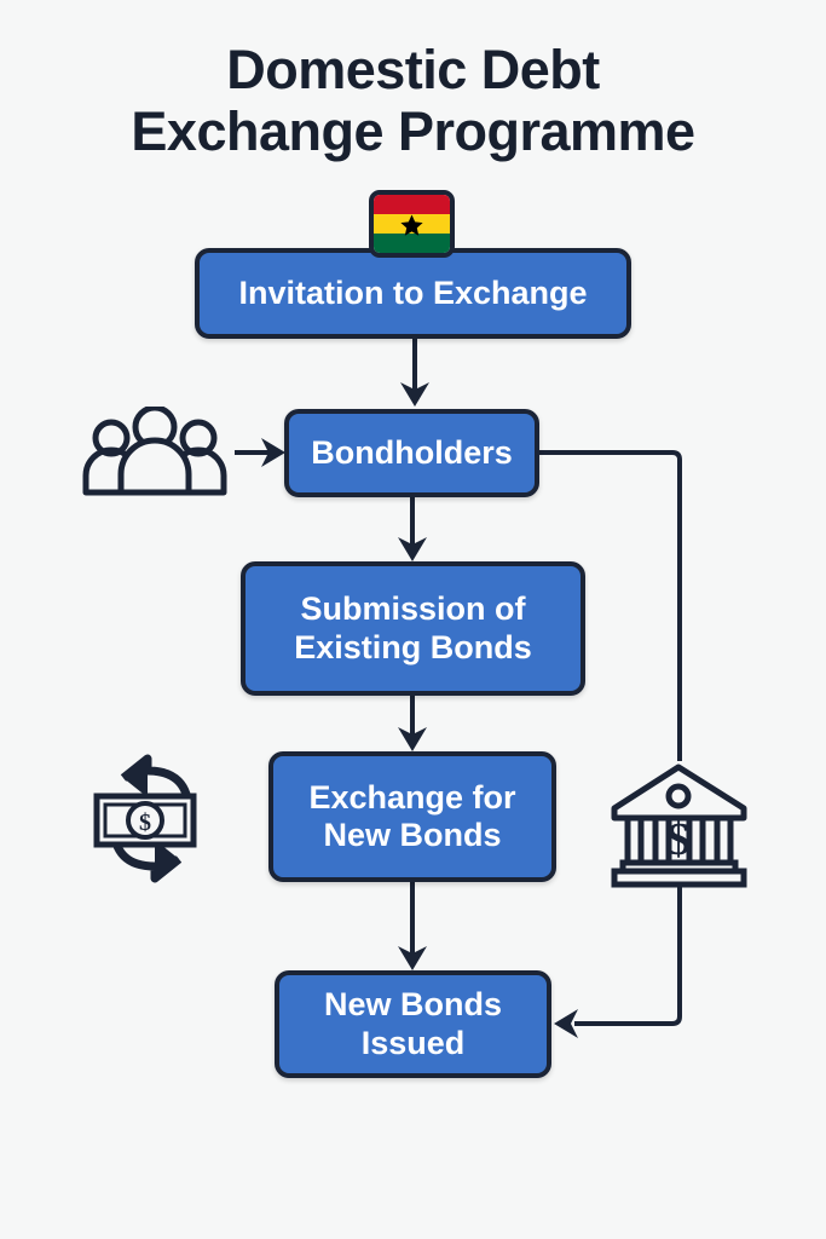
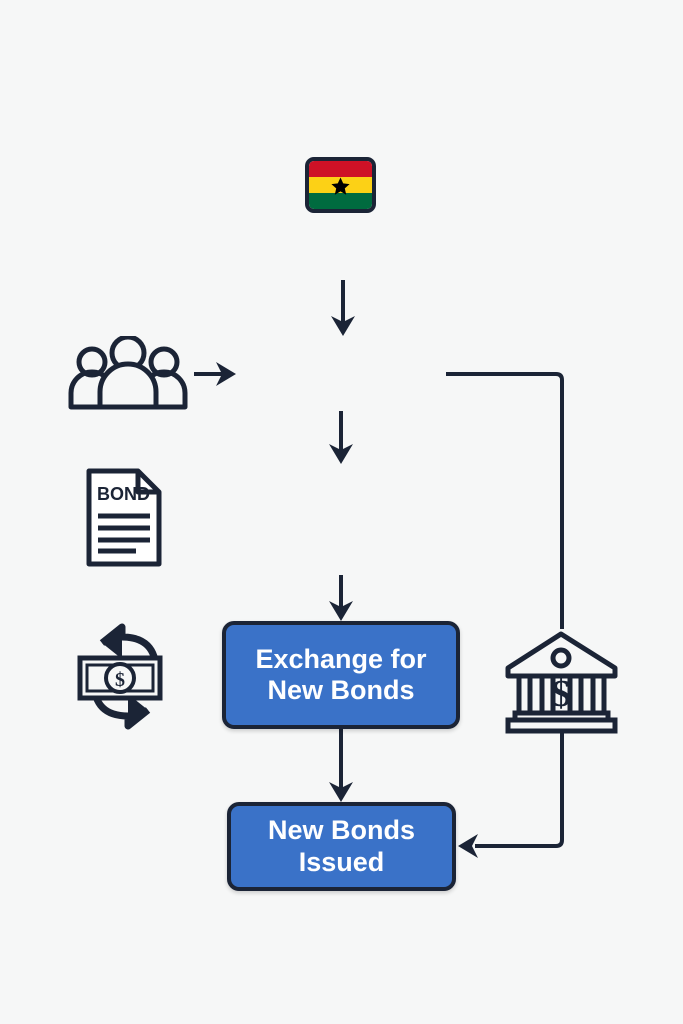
- Domestic Debt
- Exchange Programme
- Invitation to Exchange
- Bondholders
- Submission of
- Existing Bonds
  Exchange for
  New Bonds
  New Bonds
  Issued
+ BOND
  $
  $
